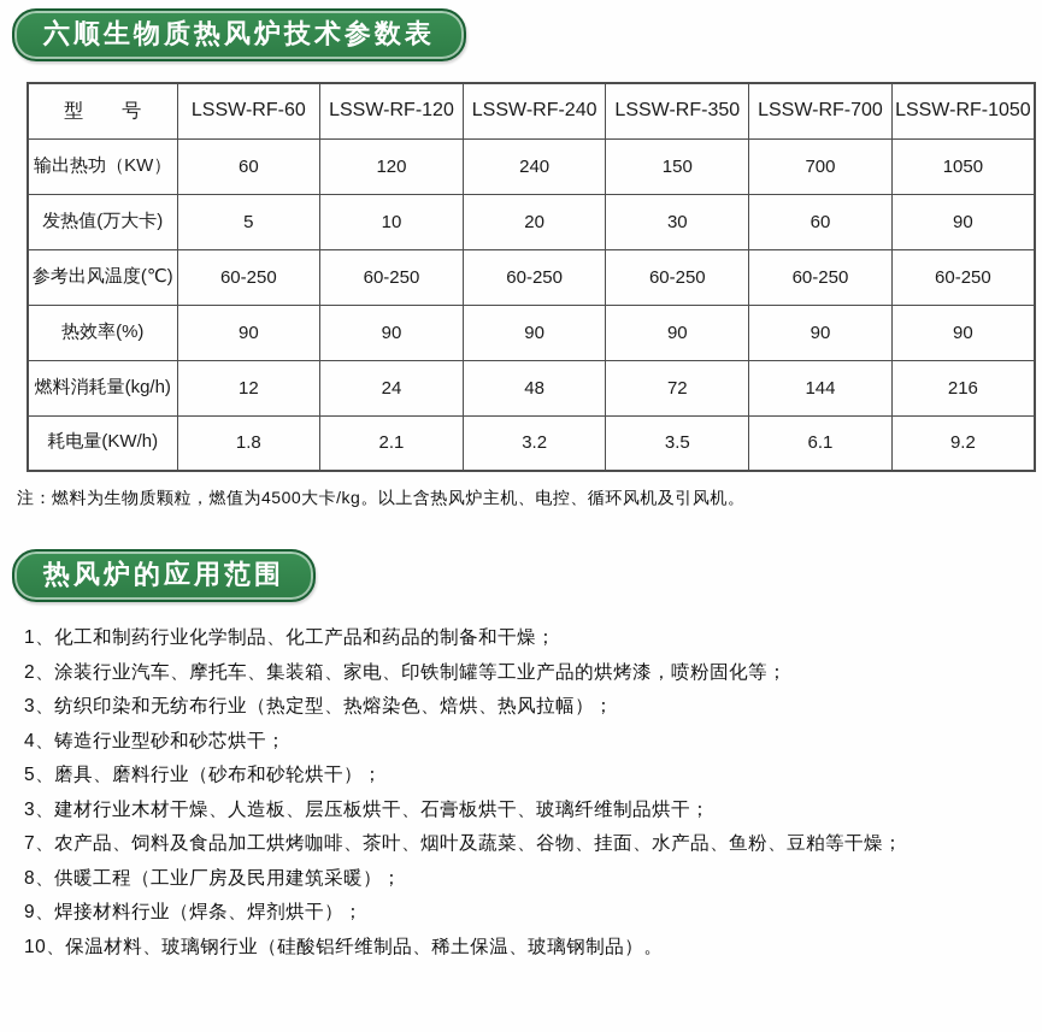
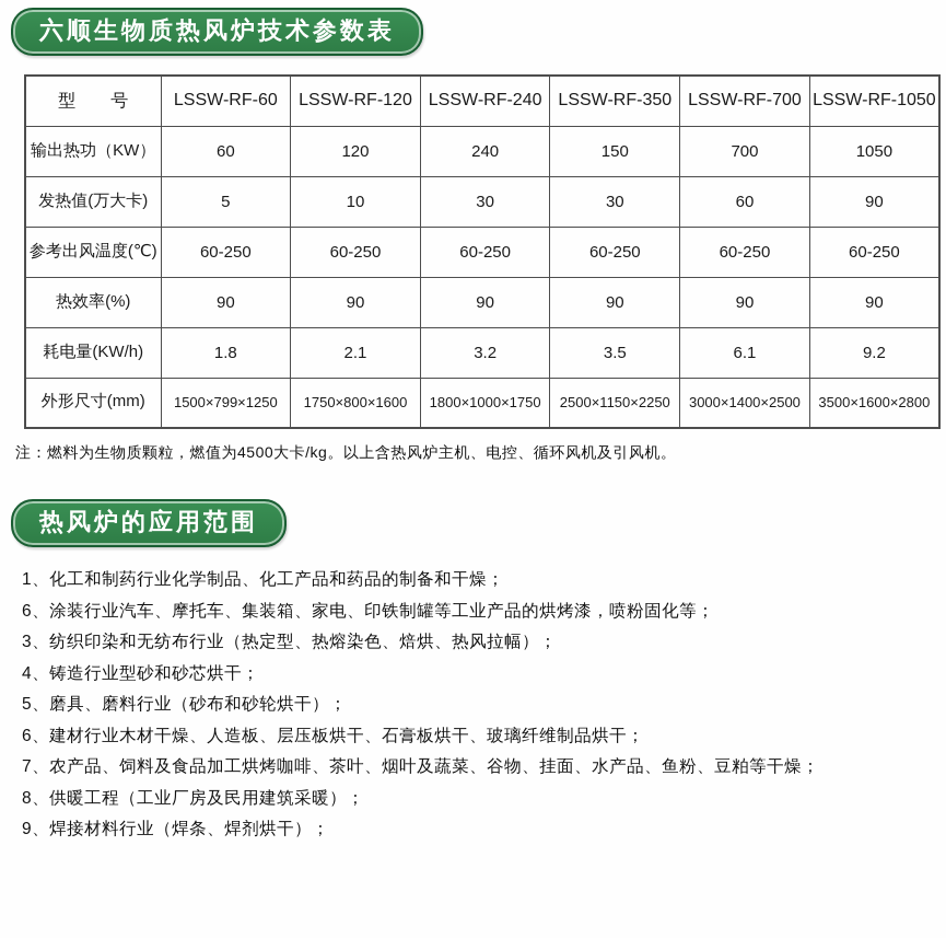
  六顺生物质热风炉技术参数表
  型 号	LSSW-RF-60	LSSW-RF-120	LSSW-RF-240	LSSW-RF-350	LSSW-RF-700	LSSW-RF-1050
  输出热功（KW）	60	120	240	150	700	1050
- 发热值(万大卡)	5	10	20	30	60	90
+ 发热值(万大卡)	5	10	30	30	60	90
  参考出风温度(℃)	60-250	60-250	60-250	60-250	60-250	60-250
  热效率(%)	90	90	90	90	90	90
- 燃料消耗量(kg/h)	12	24	48	72	144	216
  耗电量(KW/h)	1.8	2.1	3.2	3.5	6.1	9.2
+ 外形尺寸(mm)	1500×799×1250	1750×800×1600	1800×1000×1750	2500×1150×2250	3000×1400×2500	3500×1600×2800
  注：燃料为生物质颗粒，燃值为4500大卡/kg。以上含热风炉主机、电控、循环风机及引风机。
  热风炉的应用范围
  1、化工和制药行业化学制品、化工产品和药品的制备和干燥；
- 2、涂装行业汽车、摩托车、集装箱、家电、印铁制罐等工业产品的烘烤漆，喷粉固化等；
+ 6、涂装行业汽车、摩托车、集装箱、家电、印铁制罐等工业产品的烘烤漆，喷粉固化等；
  3、纺织印染和无纺布行业（热定型、热熔染色、焙烘、热风拉幅）；
  4、铸造行业型砂和砂芯烘干；
  5、磨具、磨料行业（砂布和砂轮烘干）；
- 3、建材行业木材干燥、人造板、层压板烘干、石膏板烘干、玻璃纤维制品烘干；
+ 6、建材行业木材干燥、人造板、层压板烘干、石膏板烘干、玻璃纤维制品烘干；
  7、农产品、饲料及食品加工烘烤咖啡、茶叶、烟叶及蔬菜、谷物、挂面、水产品、鱼粉、豆粕等干燥；
  8、供暖工程（工业厂房及民用建筑采暖）；
  9、焊接材料行业（焊条、焊剂烘干）；
- 10、保温材料、玻璃钢行业（硅酸铝纤维制品、稀土保温、玻璃钢制品）。
